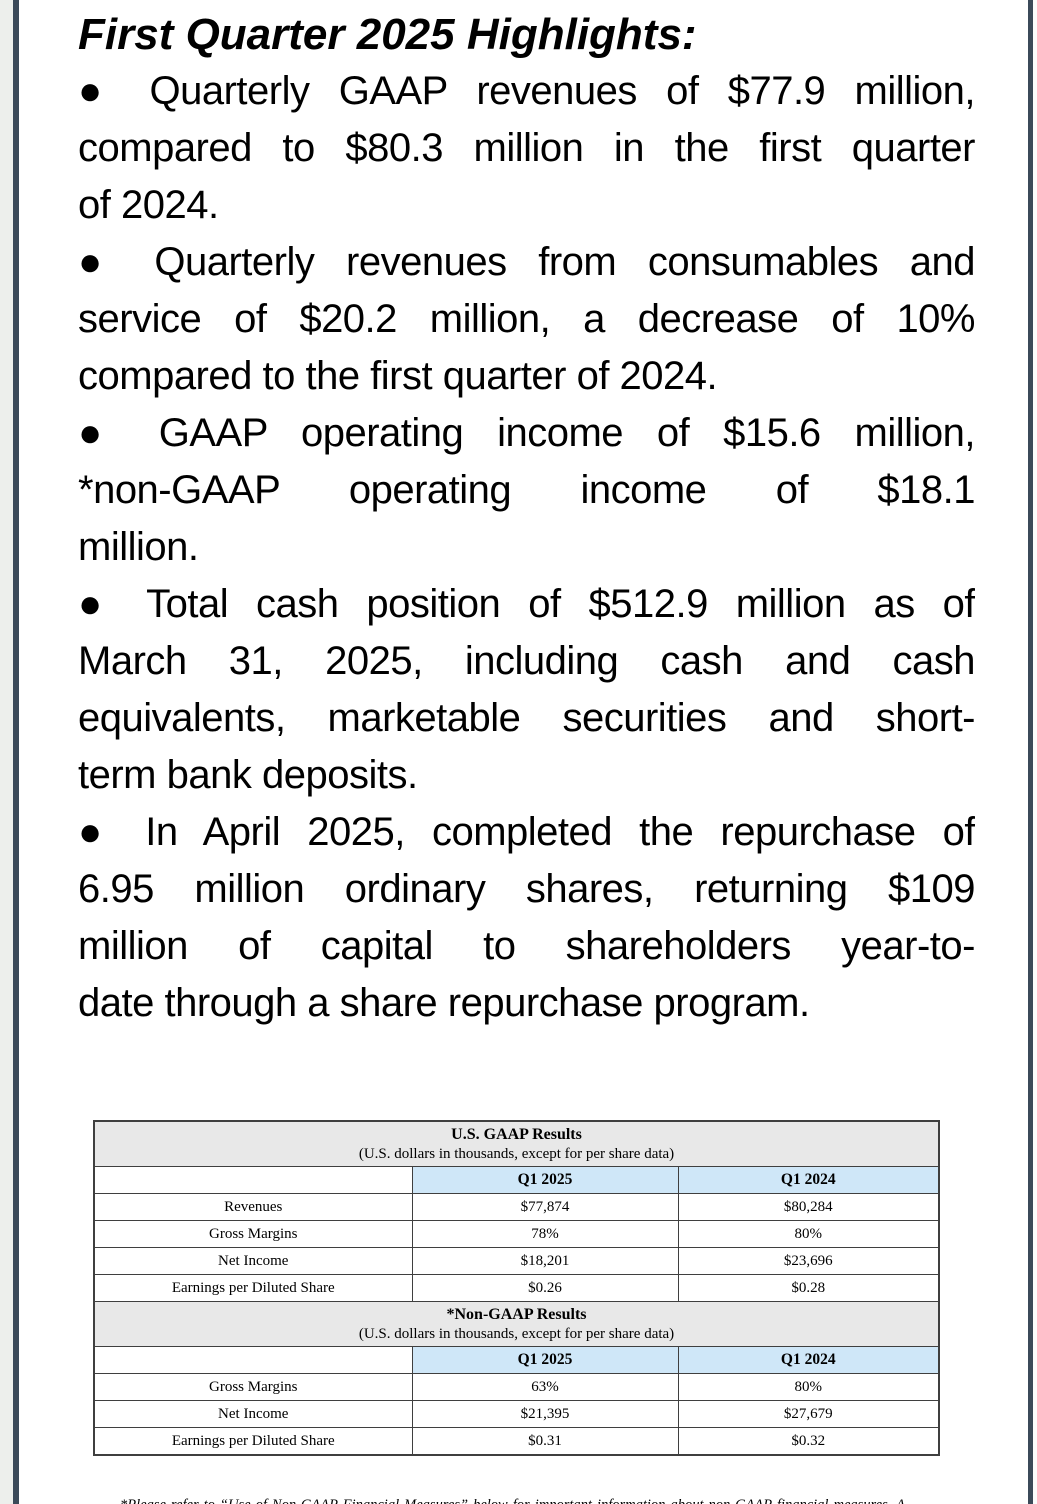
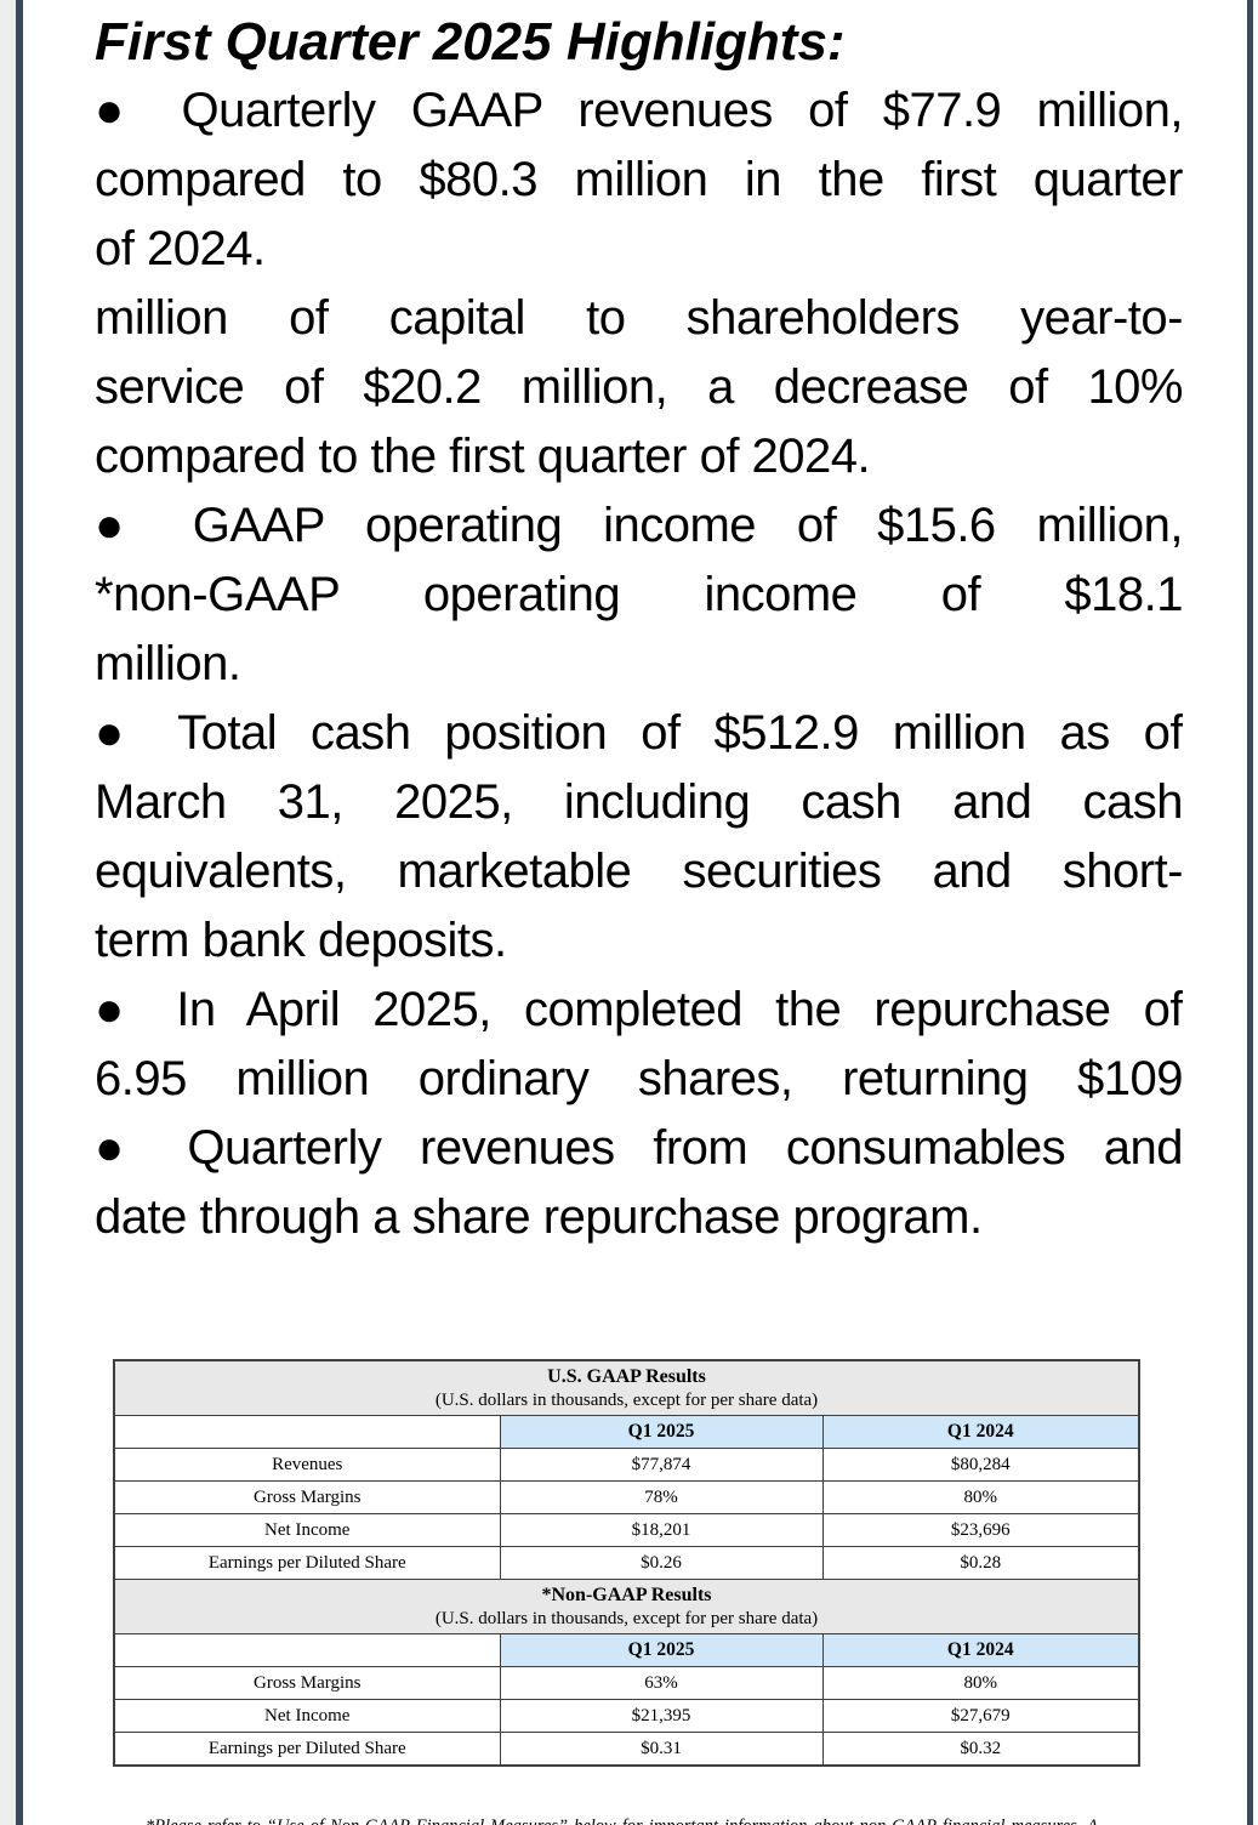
  First Quarter 2025 Highlights:
  ● Quarterly GAAP revenues of $77.9 million,
  compared to $80.3 million in the first quarter
  of 2024.
- ● Quarterly revenues from consumables and
+ million of capital to shareholders year-to-
  service of $20.2 million, a decrease of 10%
  compared to the first quarter of 2024.
  ● GAAP operating income of $15.6 million,
  *non-GAAP operating income of $18.1
  million.
  ● Total cash position of $512.9 million as of
  March 31, 2025, including cash and cash
  equivalents, marketable securities and short-
  term bank deposits.
  ● In April 2025, completed the repurchase of
  6.95 million ordinary shares, returning $109
- million of capital to shareholders year-to-
+ ● Quarterly revenues from consumables and
  date through a share repurchase program.
  U.S. GAAP Results(U.S. dollars in thousands, except for per share data)
  	Q1 2025	Q1 2024
  Revenues	$77,874	$80,284
  Gross Margins	78%	80%
  Net Income	$18,201	$23,696
  Earnings per Diluted Share	$0.26	$0.28
  *Non-GAAP Results(U.S. dollars in thousands, except for per share data)
  	Q1 2025	Q1 2024
  Gross Margins	63%	80%
  Net Income	$21,395	$27,679
  Earnings per Diluted Share	$0.31	$0.32
